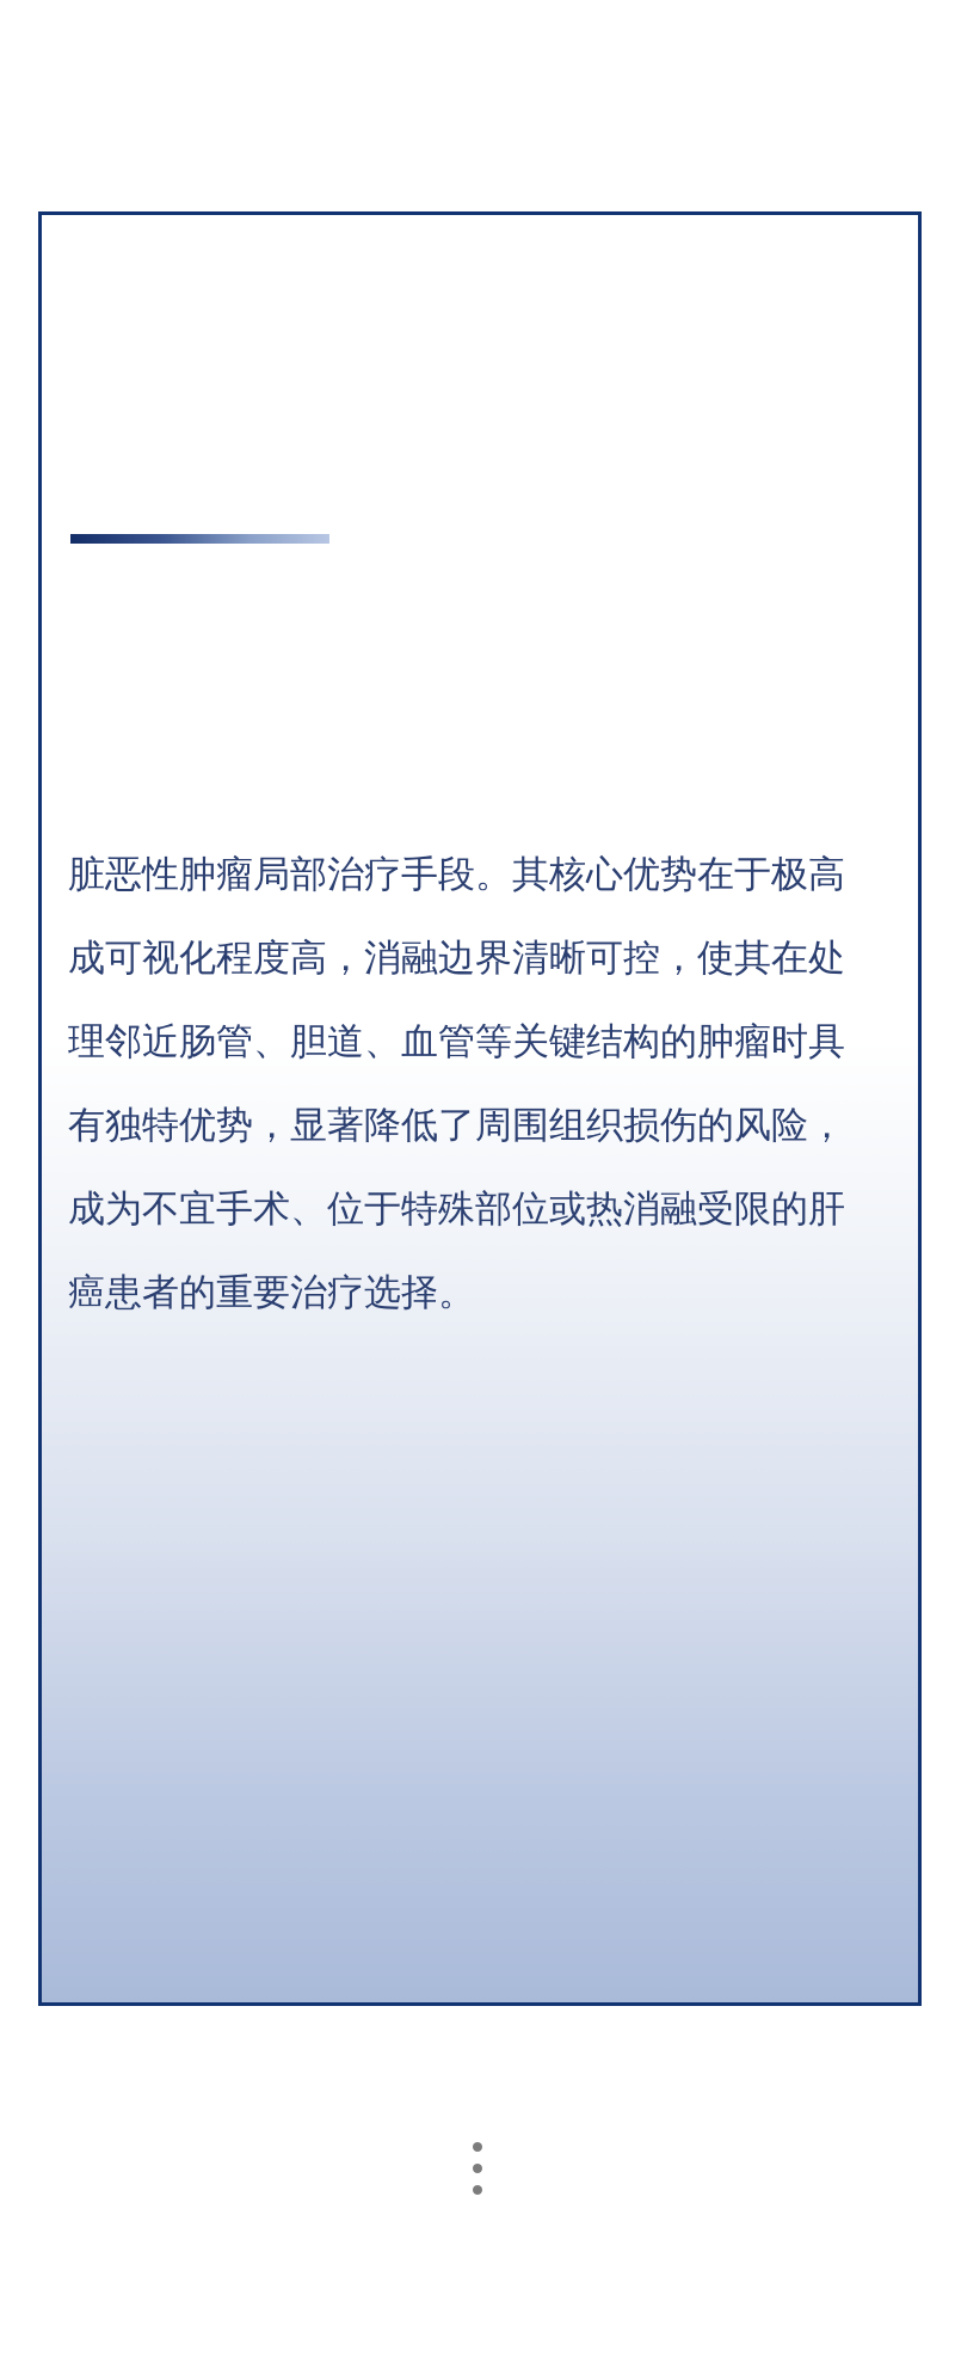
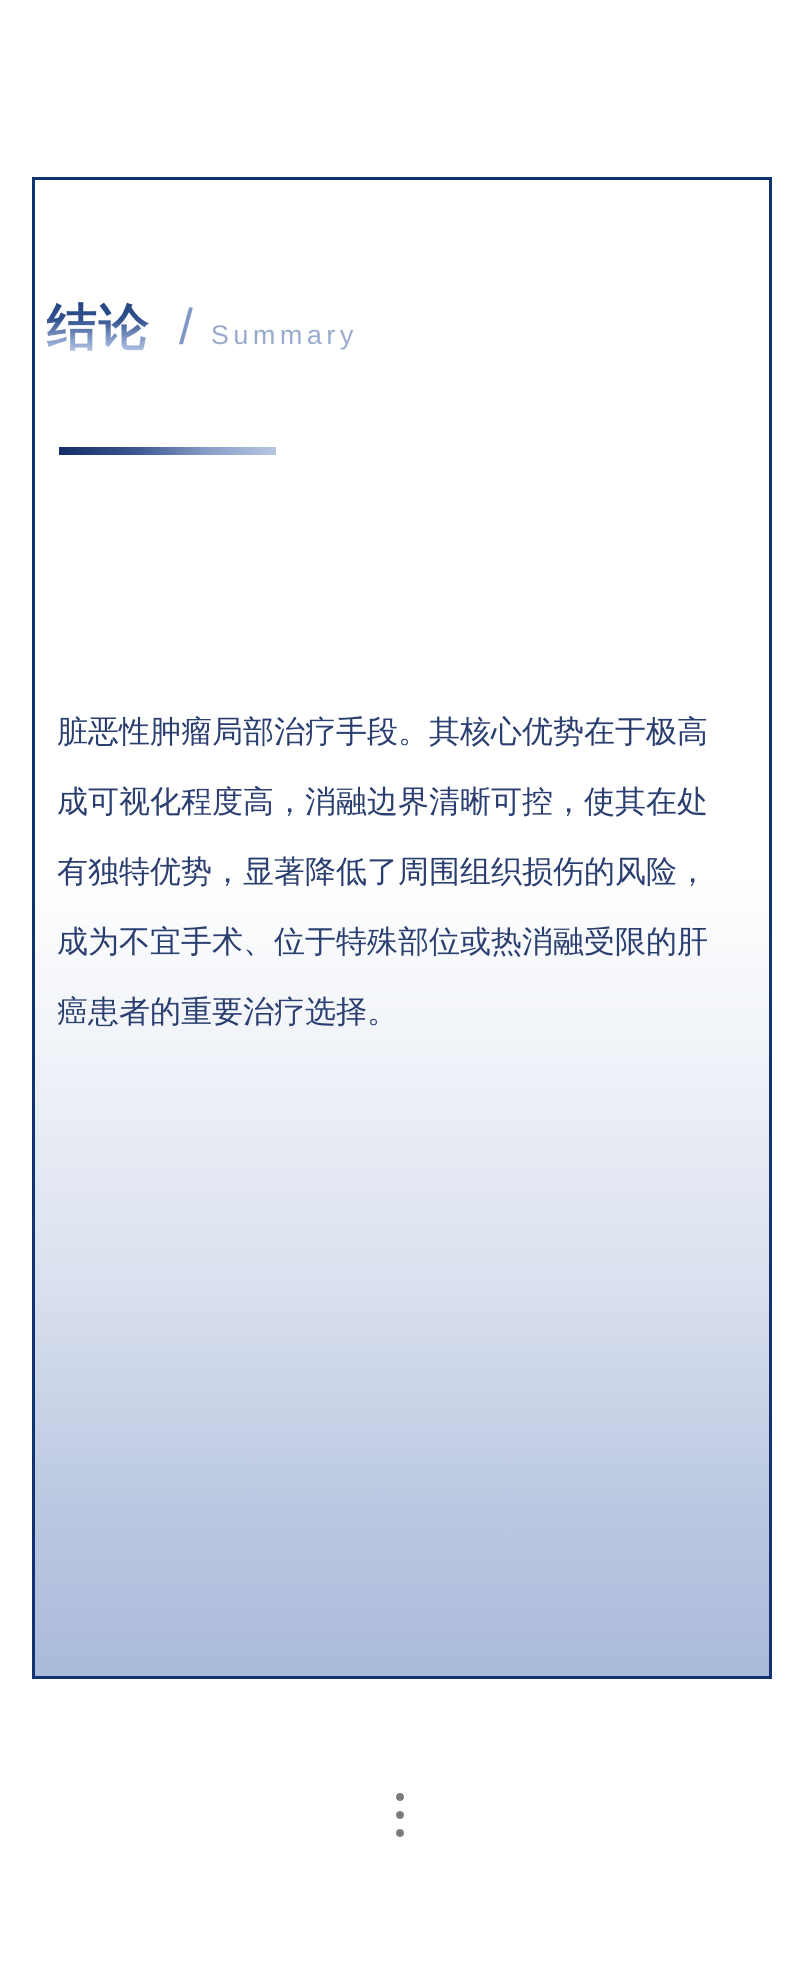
+ 结论
+ /
+ Summary
  脏恶性肿瘤局部治疗手段。其核心优势在于极高
  成可视化程度高，消融边界清晰可控，使其在处
- 理邻近肠管、胆道、血管等关键结构的肿瘤时具
  有独特优势，显著降低了周围组织损伤的风险，
  成为不宜手术、位于特殊部位或热消融受限的肝
  癌患者的重要治疗选择。
